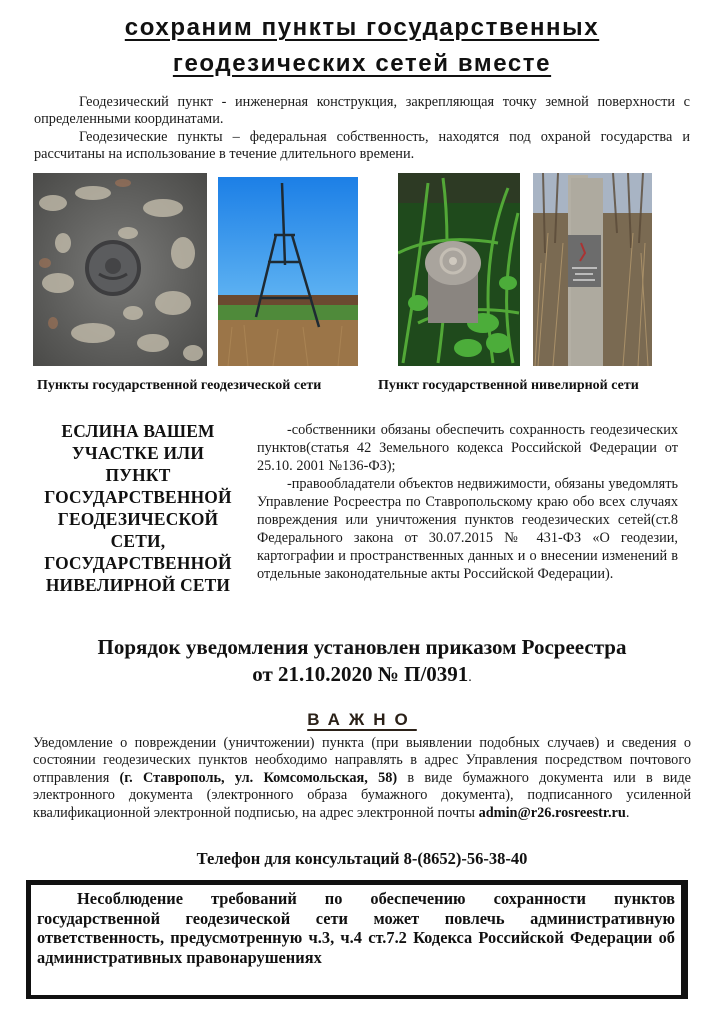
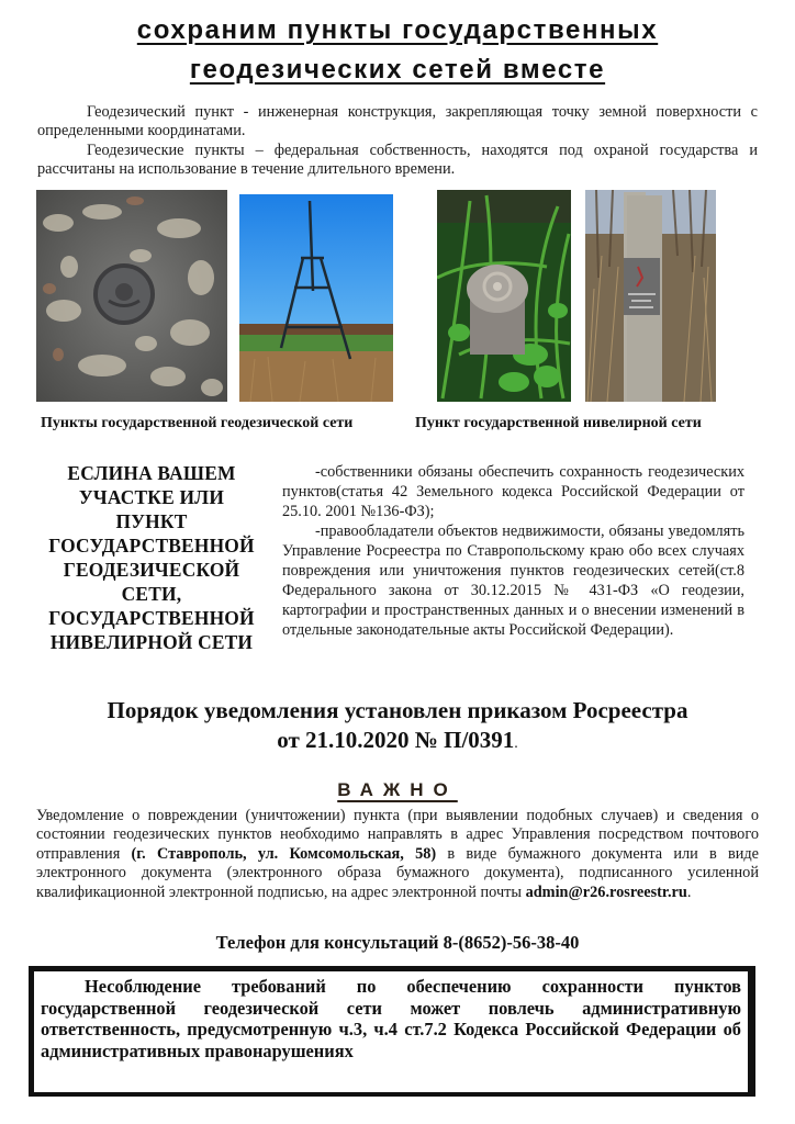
  сохраним пункты государственных
  геодезических сетей вместе
  Геодезический пункт - инженерная конструкция, закрепляющая точку земной поверхности с определенными координатами.
  Геодезические пункты – федеральная собственность, находятся под охраной государства и рассчитаны на использование в течение длительного времени.
  Пункты государственной геодезической сети
  Пункт государственной нивелирной сети
  ЕСЛИНА ВАШЕМ
  УЧАСТКЕ ИЛИ
  ПУНКТ
  ГОСУДАРСТВЕННОЙ
  ГЕОДЕЗИЧЕСКОЙ
  СЕТИ,
  ГОСУДАРСТВЕННОЙ
  НИВЕЛИРНОЙ СЕТИ
  -собственники обязаны обеспечить сохранность геодезических пунктов(статья 42 Земельного кодекса Российской Федерации от 25.10. 2001 №136-ФЗ);
- -правообладатели объектов недвижимости, обязаны уведомлять Управление Росреестра по Ставропольскому краю обо всех случаях повреждения или уничтожения пунктов геодезических сетей(ст.8 Федерального закона от 30.07.2015 № 431-ФЗ «О геодезии, картографии и пространственных данных и о внесении изменений в отдельные законодательные акты Российской Федерации).
+ -правообладатели объектов недвижимости, обязаны уведомлять Управление Росреестра по Ставропольскому краю обо всех случаях повреждения или уничтожения пунктов геодезических сетей(ст.8 Федерального закона от 30.12.2015 № 431-ФЗ «О геодезии, картографии и пространственных данных и о внесении изменений в отдельные законодательные акты Российской Федерации).
  Порядок уведомления установлен приказом Росреестра
  от 21.10.2020 № П/0391.
  ВАЖНО
  Уведомление о повреждении (уничтожении) пункта (при выявлении подобных случаев) и сведения о состоянии геодезических пунктов необходимо направлять в адрес Управления посредством почтового отправления (г. Ставрополь, ул. Комсомольская, 58) в виде бумажного документа или в виде электронного документа (электронного образа бумажного документа), подписанного усиленной квалификационной электронной подписью, на адрес электронной почты admin@r26.rosreestr.ru.
  Телефон для консультаций 8-(8652)-56-38-40
  Несоблюдение требований по обеспечению сохранности пунктов государственной геодезической сети может повлечь административную ответственность, предусмотренную ч.3, ч.4 ст.7.2 Кодекса Российской Федерации об административных правонарушениях
